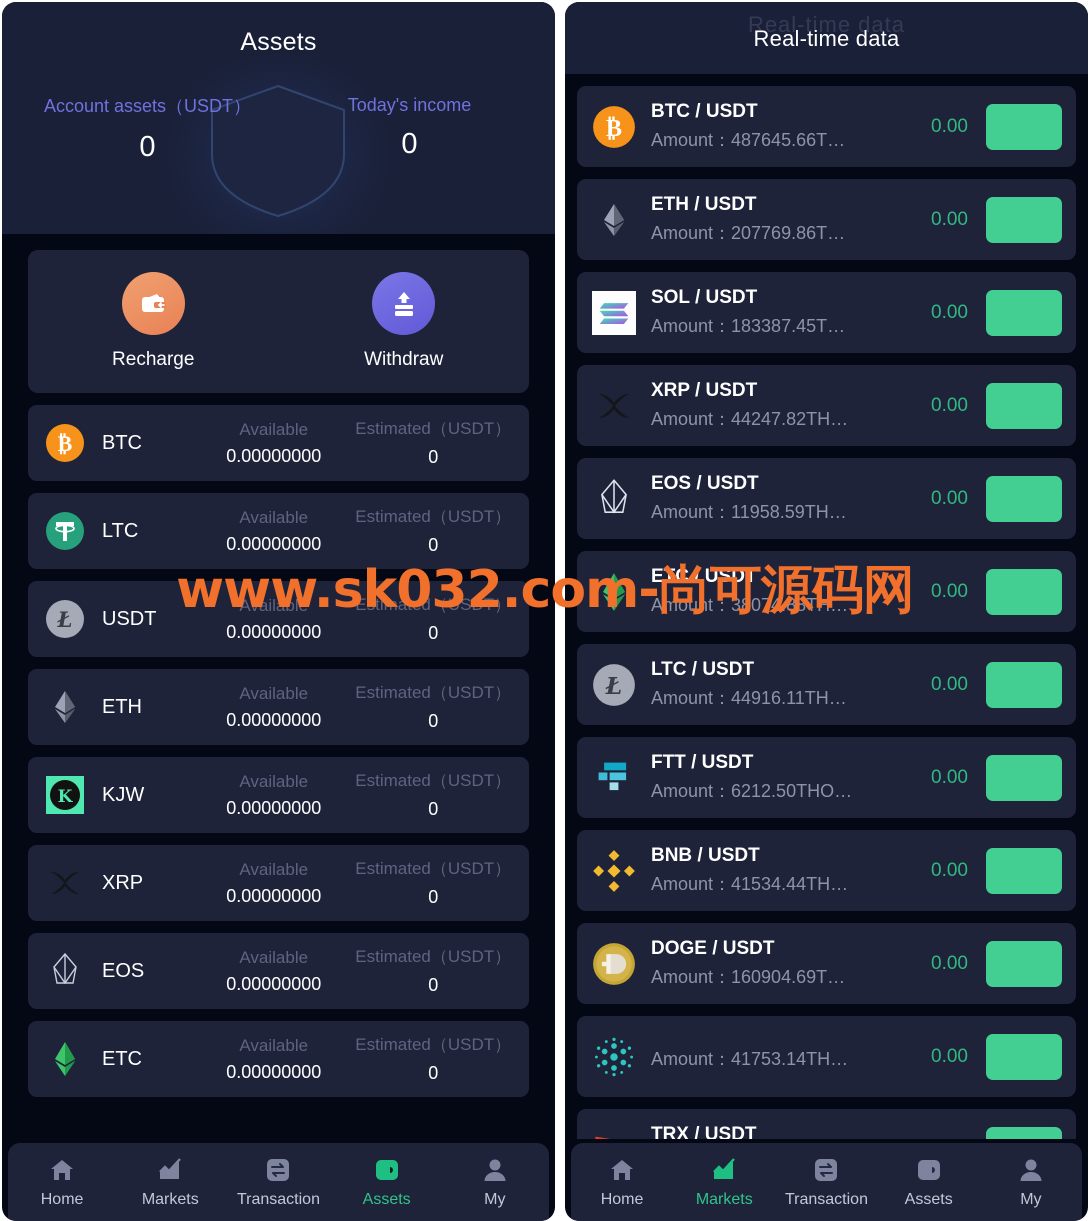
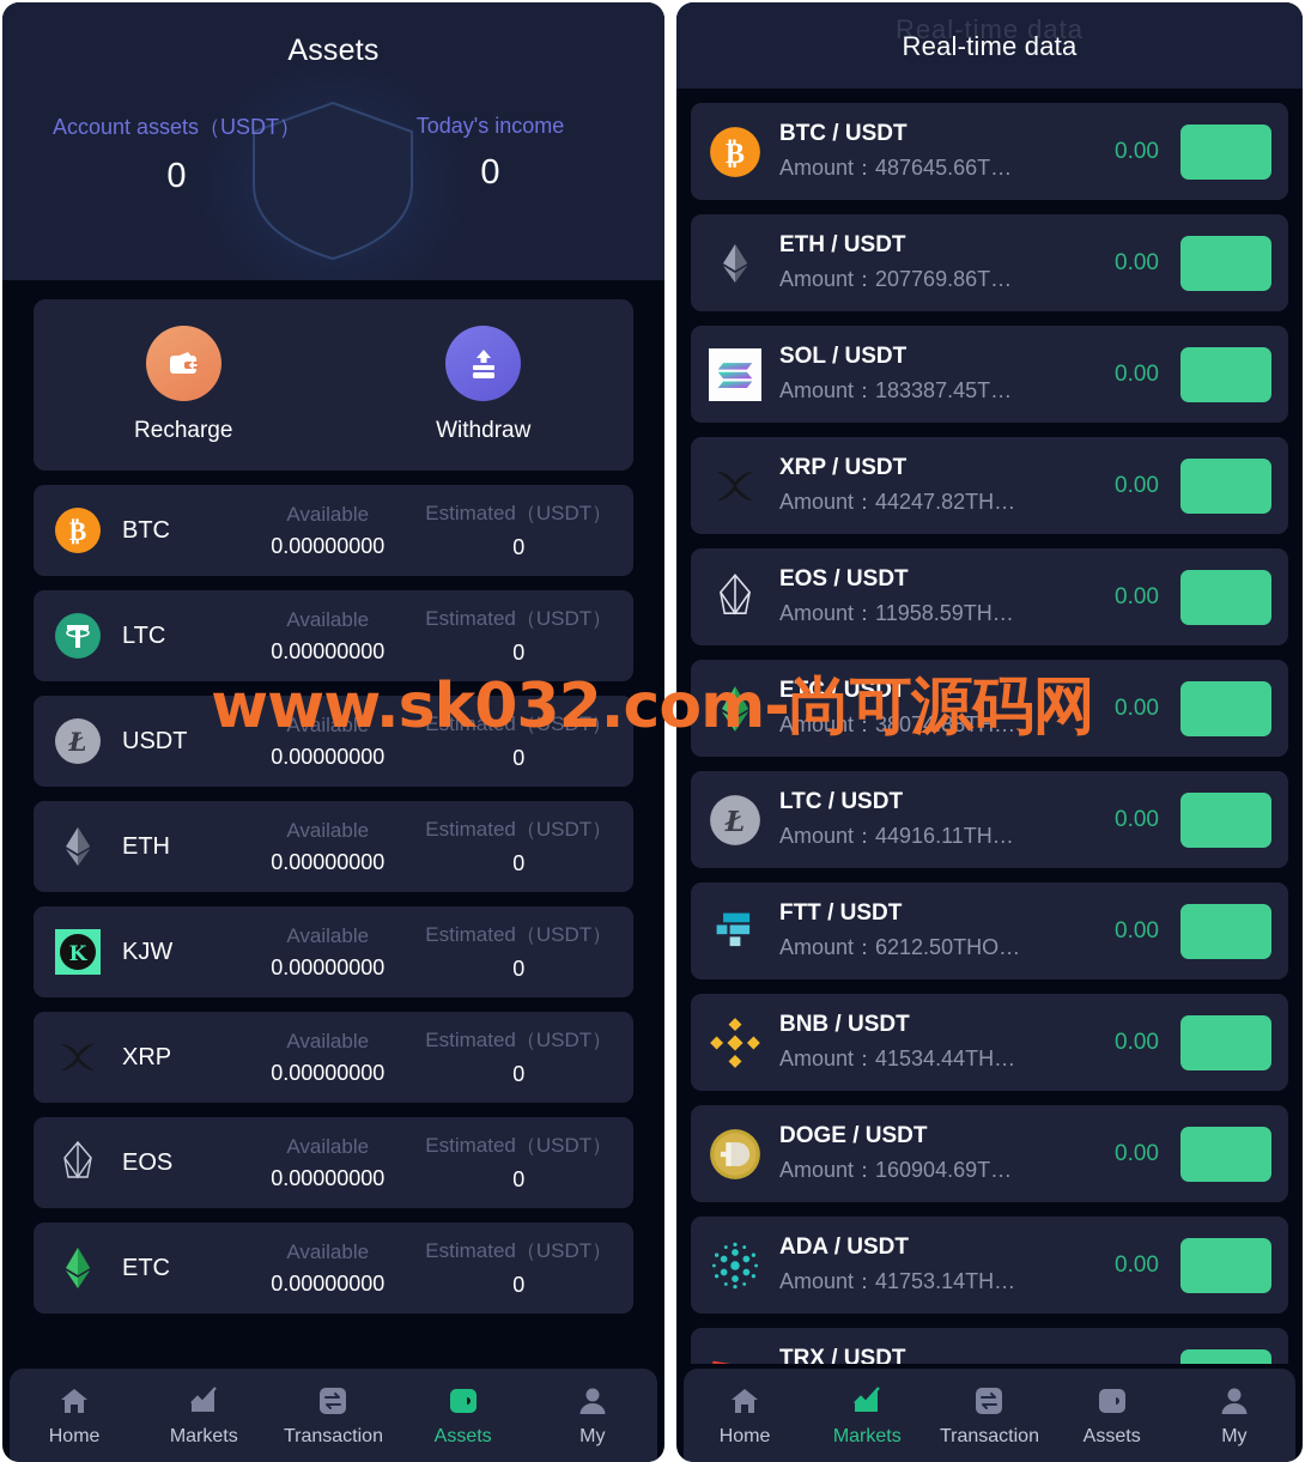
  Assets
  Account assets（USDT）
  0
  Today's income
  0
  Recharge
  Withdraw
  ₿
  BTC
  Available
  0.00000000
  Estimated（USDT）
  0
  LTC
  Available
  0.00000000
  Estimated（USDT）
  0
  Ł
  USDT
  Available
  0.00000000
  Estimated（USDT）
  0
  ETH
  Available
  0.00000000
  Estimated（USDT）
  0
  K
  KJW
  Available
  0.00000000
  Estimated（USDT）
  0
  XRP
  Available
  0.00000000
  Estimated（USDT）
  0
  EOS
  Available
  0.00000000
  Estimated（USDT）
  0
  ETC
  Available
  0.00000000
  Estimated（USDT）
  0
  Home
  Markets
  Transaction
  Assets
  My
  Real-time data
  Real-time data
  ₿
  BTC / USDT
  Amount：487645.66T…
  0.00
  ETH / USDT
  Amount：207769.86T…
  0.00
  SOL / USDT
  Amount：183387.45T…
  0.00
  XRP / USDT
  Amount：44247.82TH…
  0.00
  EOS / USDT
  Amount：11958.59TH…
  0.00
  ETC / USDT
  Amount：38074.88TH…
  0.00
  Ł
  LTC / USDT
  Amount：44916.11TH…
  0.00
  FTT / USDT
  Amount：6212.50THO…
  0.00
  BNB / USDT
  Amount：41534.44TH…
  0.00
  DOGE / USDT
  Amount：160904.69T…
  0.00
+ ADA / USDT
  Amount：41753.14TH…
  0.00
  TRX / USDT
  Home
  Markets
  Transaction
  Assets
  My
  www.sk032.com-尚可源码网
